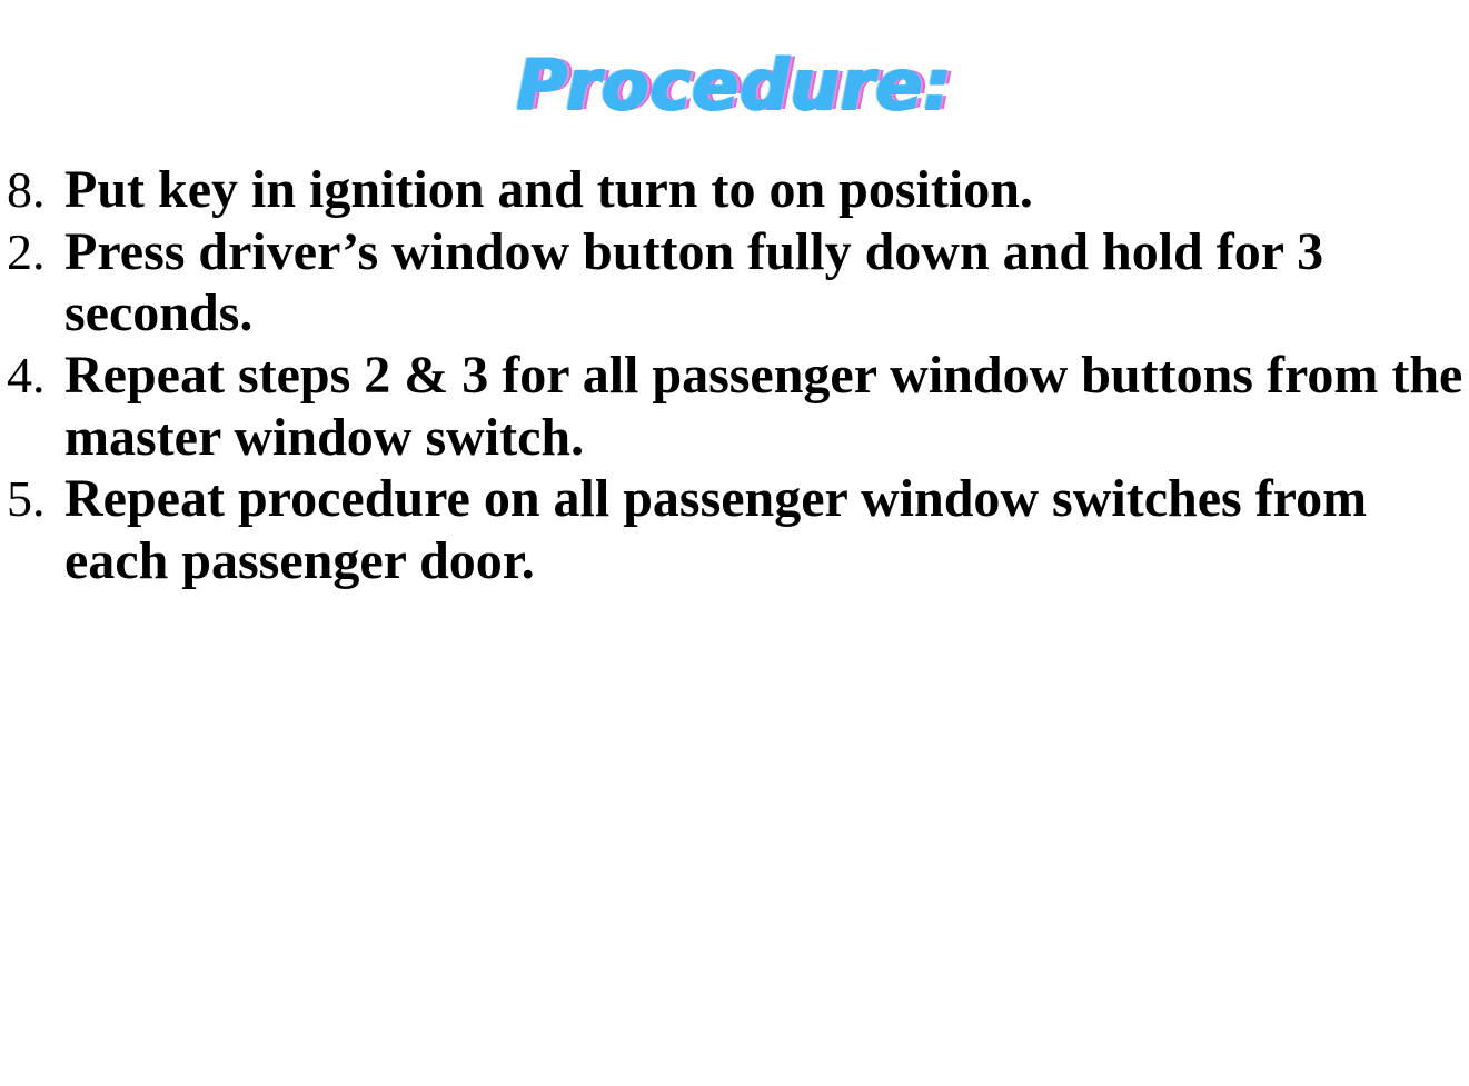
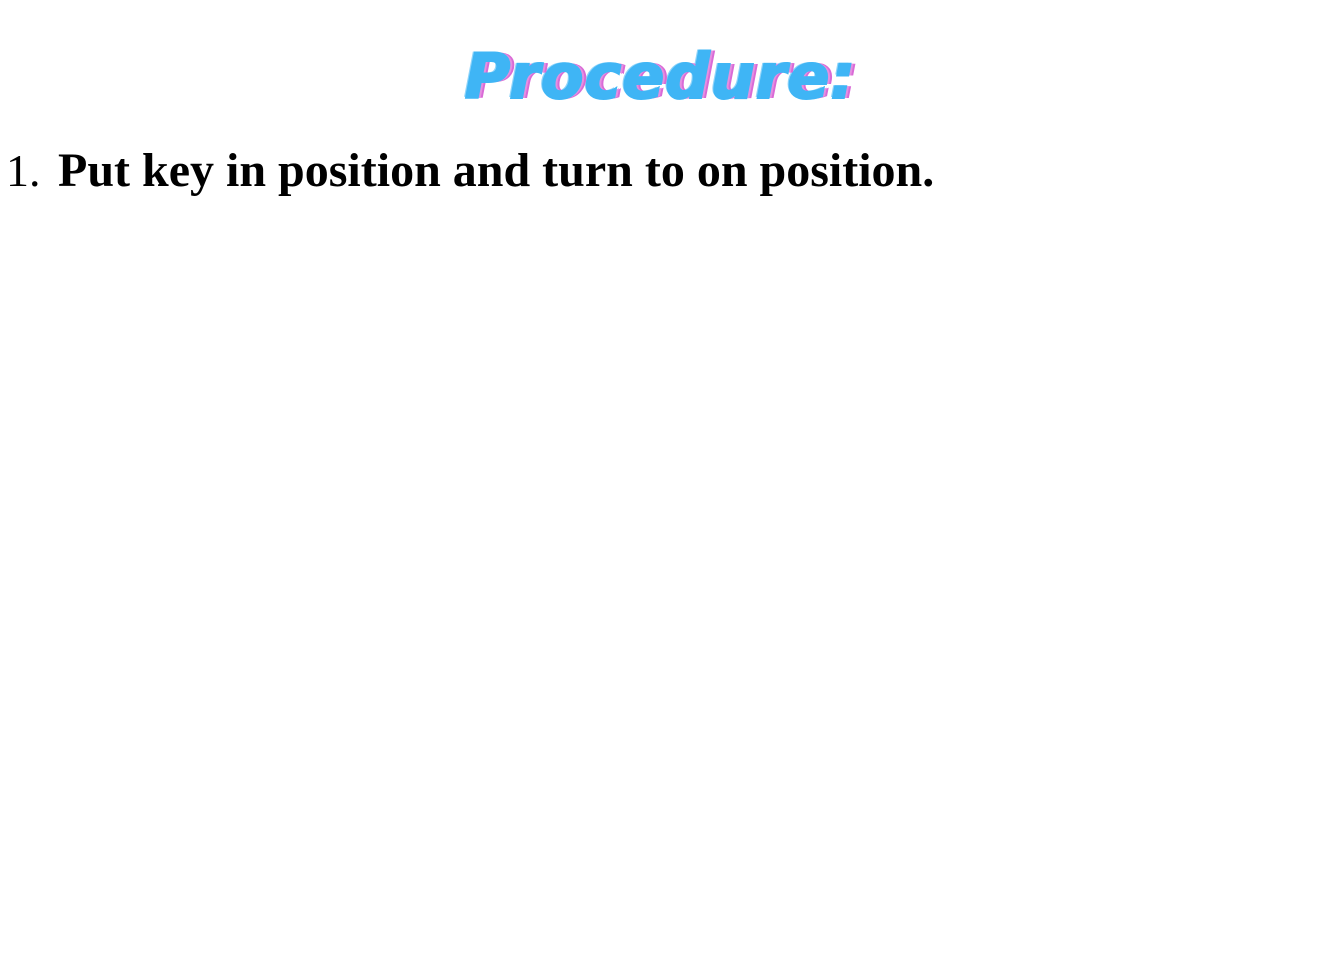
  Procedure:
- 8.
+ 1.
- Put key in ignition and turn to on position.
+ Put key in position and turn to on position.
- 2.
- Press driver’s window button fully down and hold for 3 seconds.
- 4.
- Repeat steps 2 & 3 for all passenger window buttons from the master window switch.
- 5.
- Repeat procedure on all passenger window switches from each passenger door.
